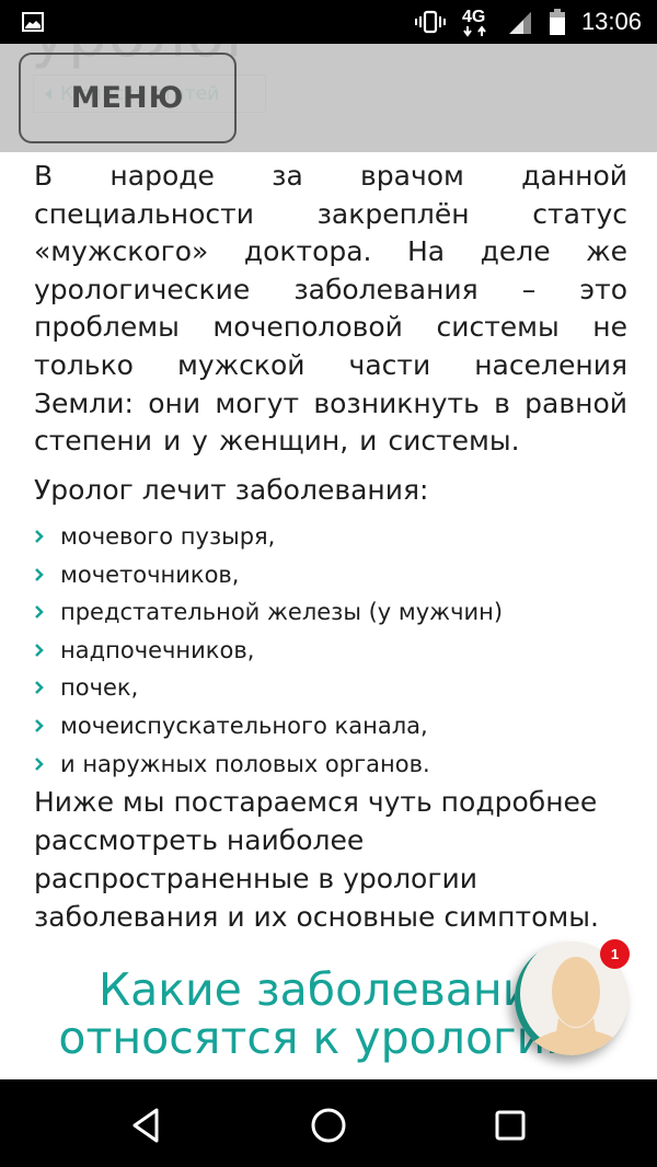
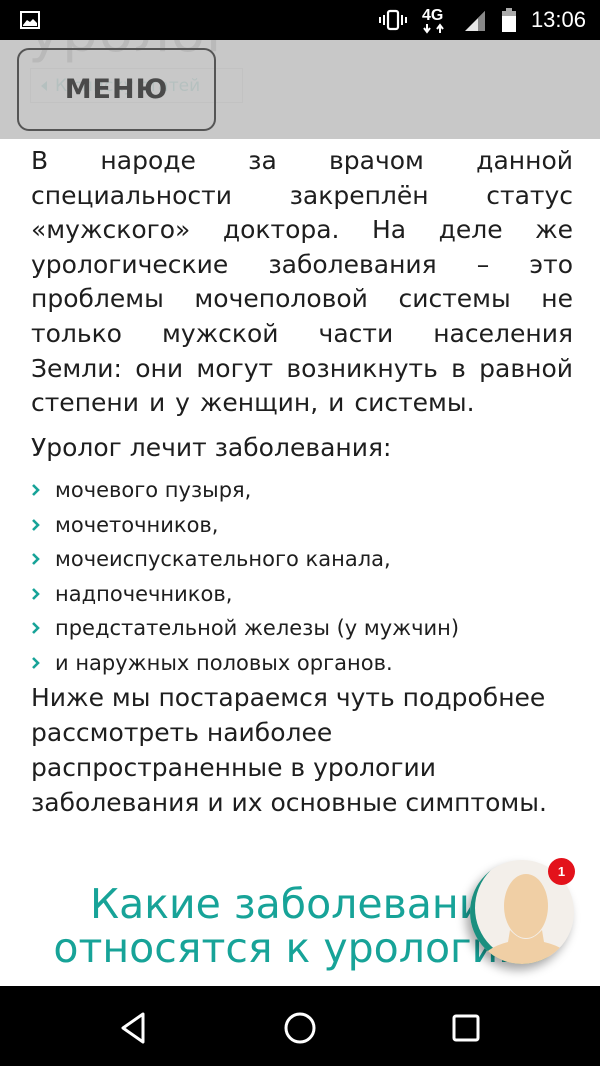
  4G
  13:06
  К списку статей
  МЕНЮ
  В народе за врачом данной
  специальности закреплён статус
  «мужского» доктора. На деле же
  урологические заболевания – это
  проблемы мочеполовой системы не
  только мужской части населения
  Земли: они могут возникнуть в равной
  степени и у женщин, и системы.
  Уролог лечит заболевания:
  мочевого пузыря,
  мочеточников,
- предстательной железы (у мужчин)
+ мочеиспускательного канала,
  надпочечников,
- почек,
- мочеиспускательного канала,
+ предстательной железы (у мужчин)
  и наружных половых органов.
  Ниже мы постараемся чуть подробнее
  рассмотреть наиболее
  распространенные в урологии
  заболевания и их основные симптомы.
  Какие заболеван
  относятся к уролог
  1
